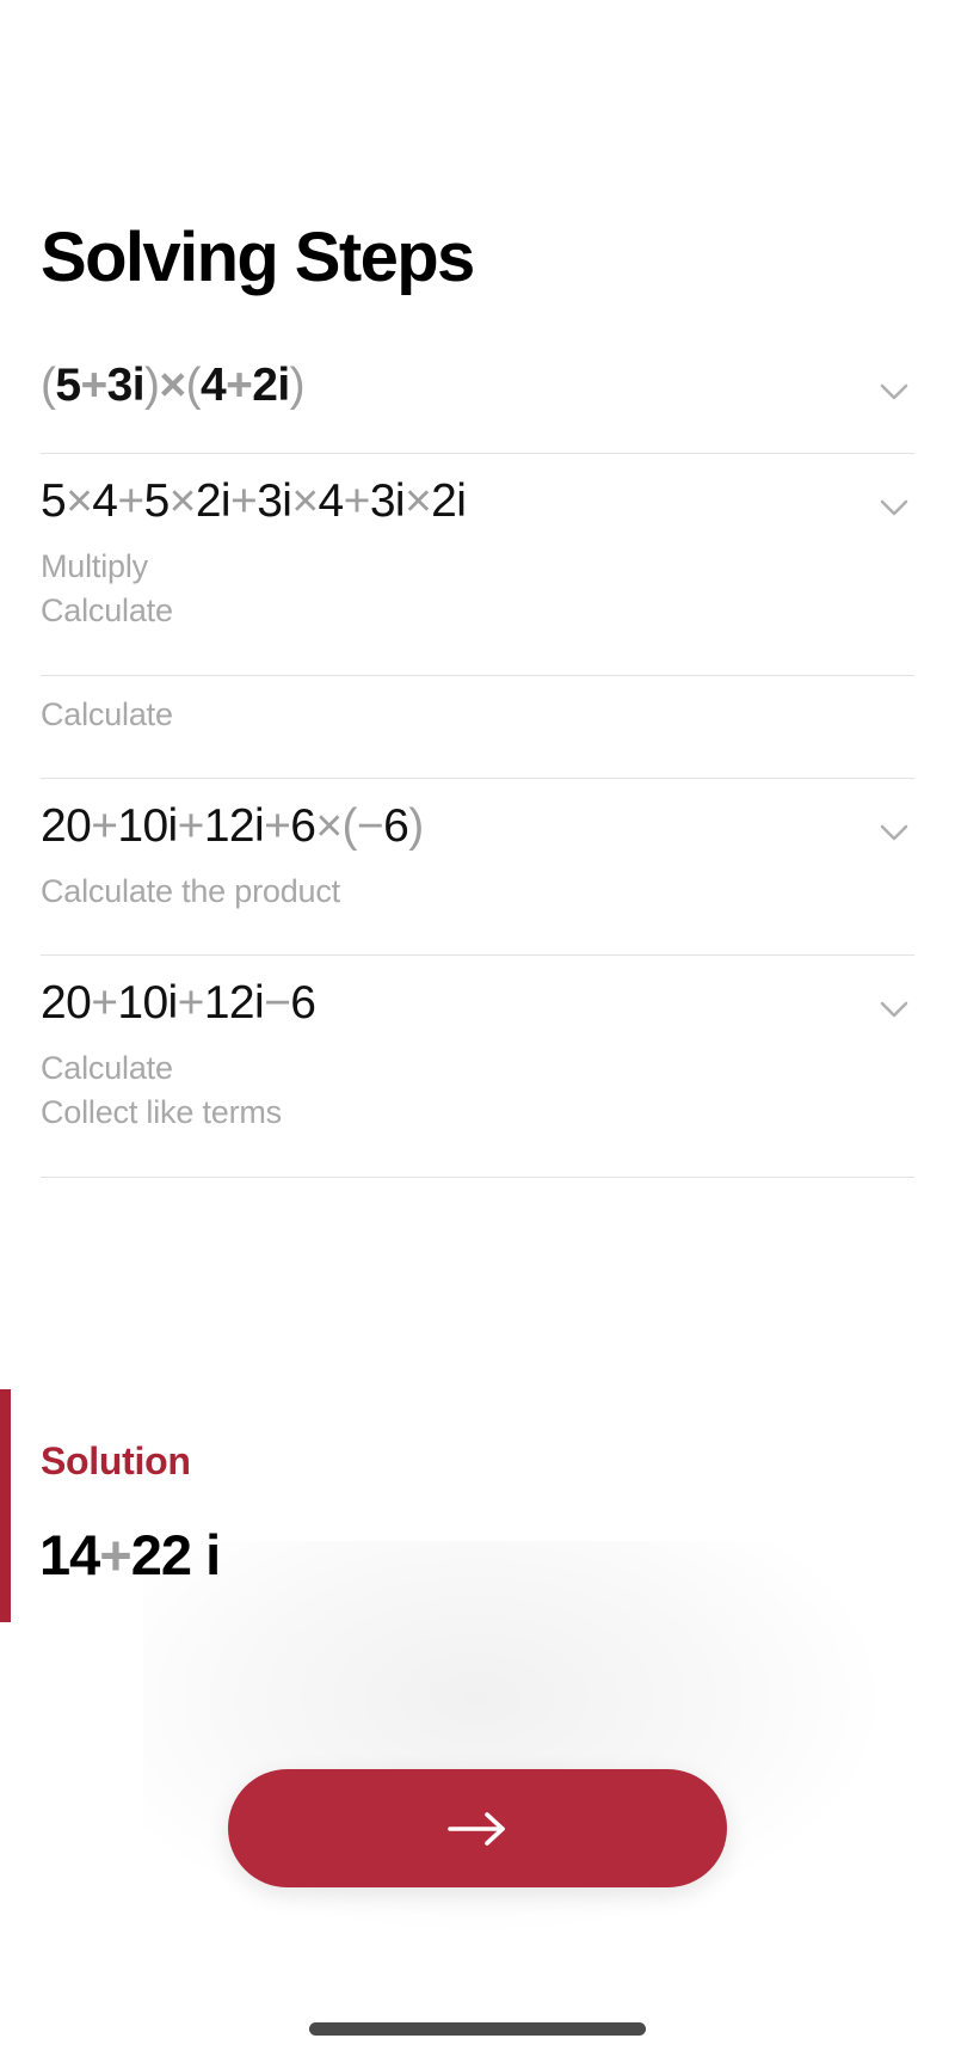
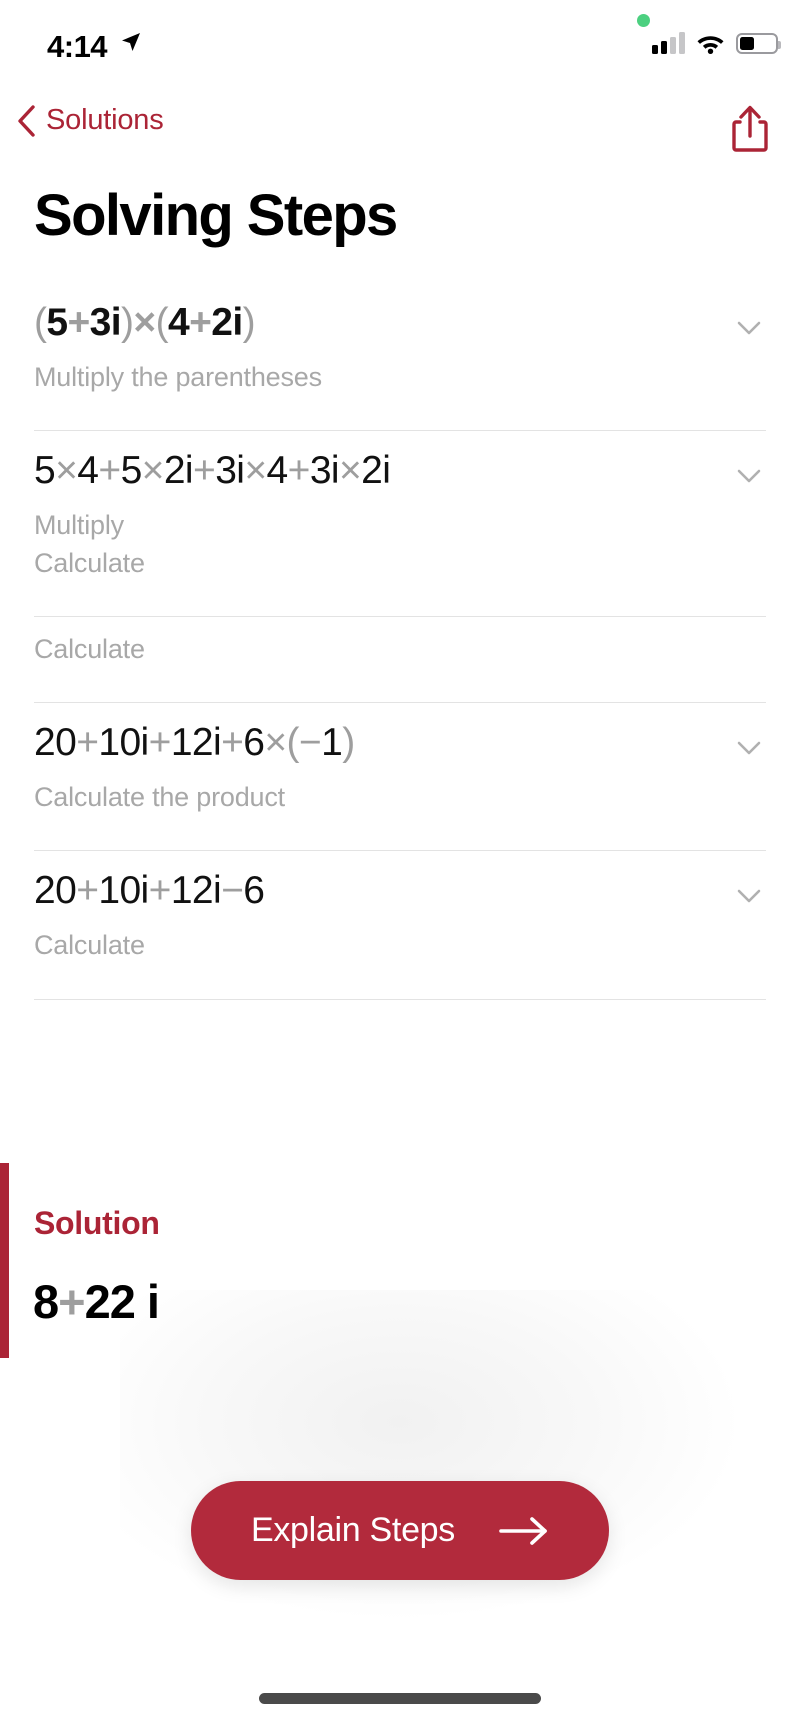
+ 4:14
+ Solutions
  Solving Steps
  (5+3i)×(4+2i)
+ Multiply the parentheses
  5×4+5×2i+3i×4+3i×2i
  Multiply
  Calculate
  Calculate
- 20+10i+12i+6×(−6)
+ 20+10i+12i+6×(−1)
  Calculate the product
  20+10i+12i−6
  Calculate
- Collect like terms
  Solution
- 14+22 i
+ 8+22 i
+ Explain Steps
